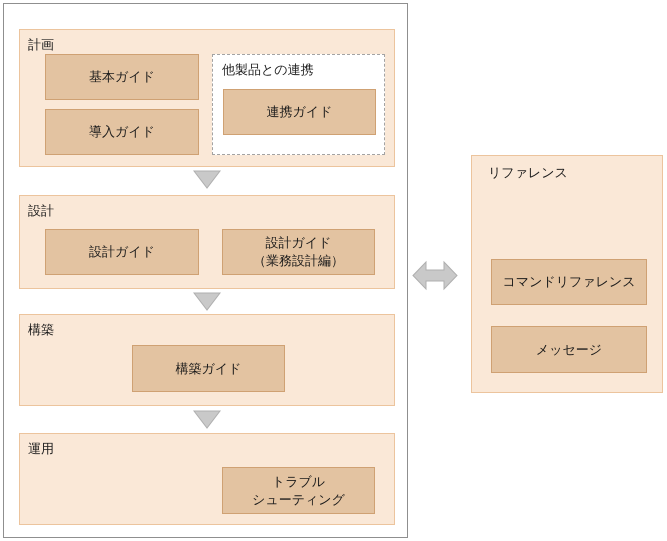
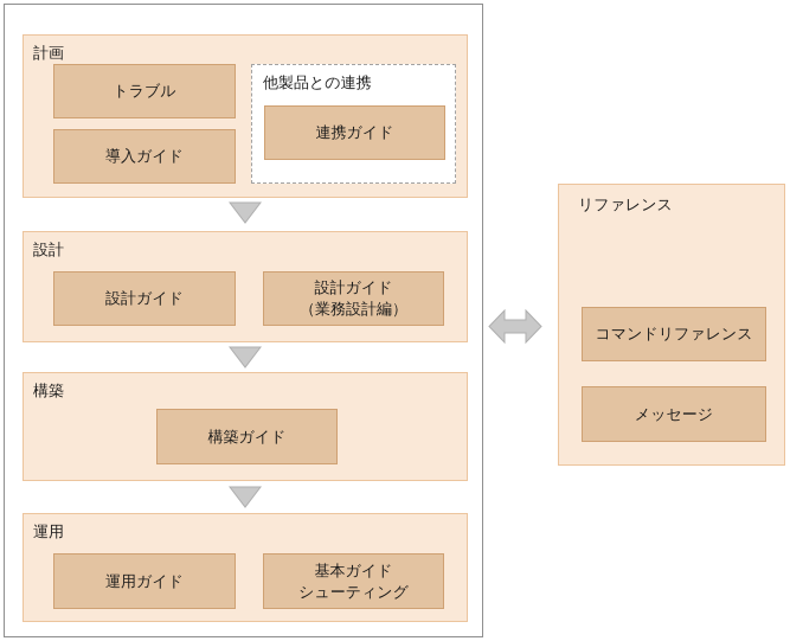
  計画
- 基本ガイド
+ トラブル
  導入ガイド
  他製品との連携
  連携ガイド
  設計
  設計ガイド
  設計ガイド
  （業務設計編）
  構築
  構築ガイド
  運用
+ 運用ガイド
- トラブル
+ 基本ガイド
  シューティング
  リファレンス
  コマンドリファレンス
  メッセージ
